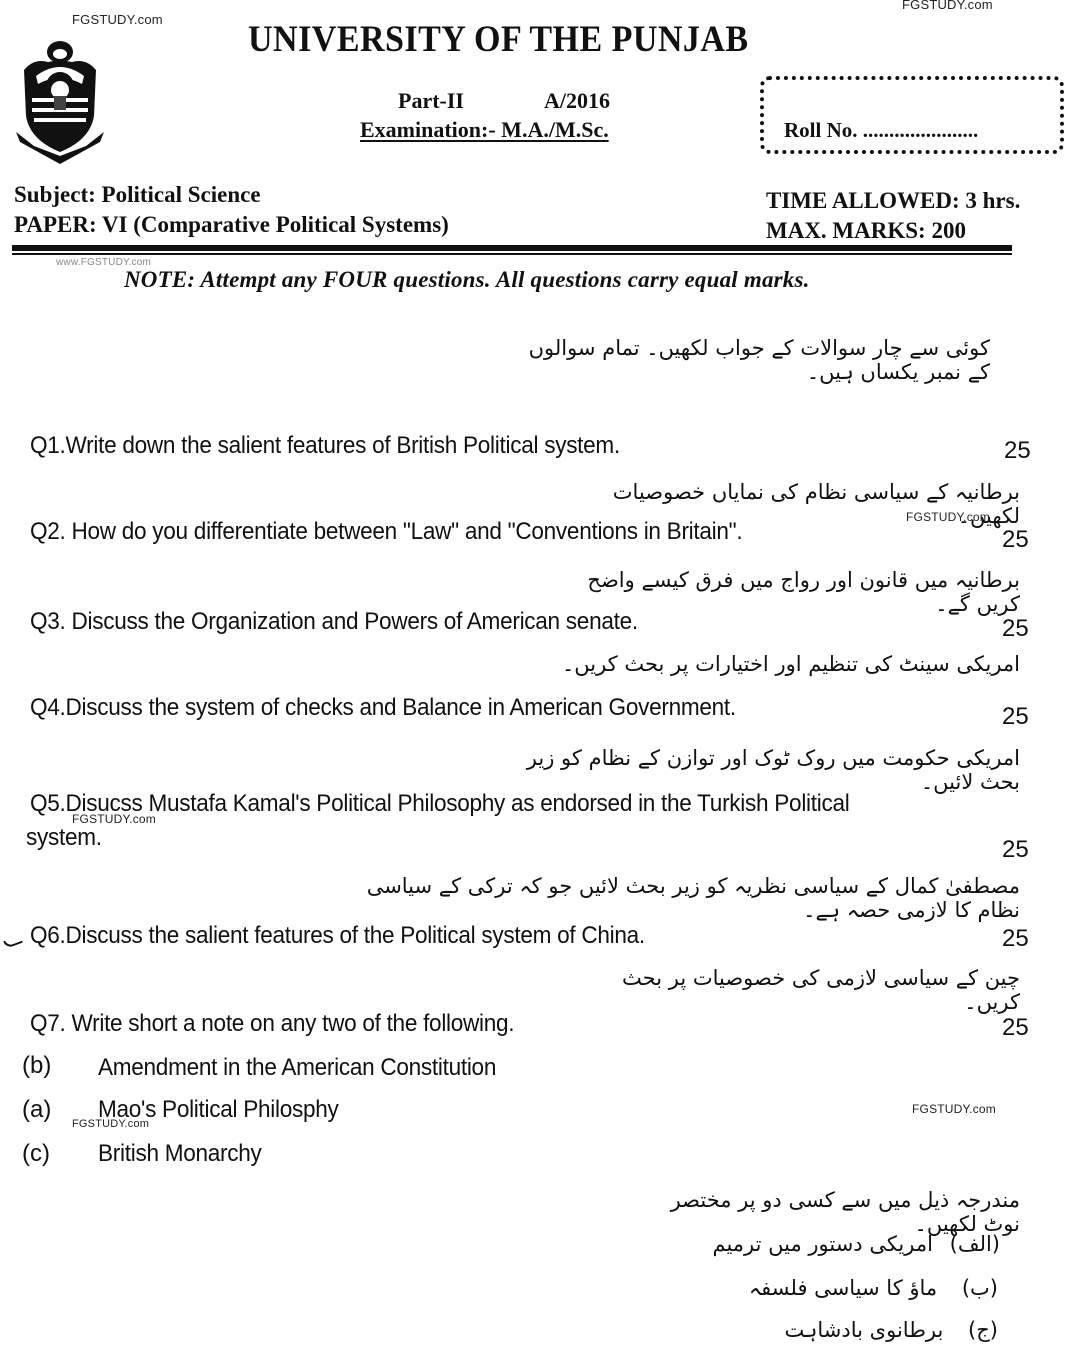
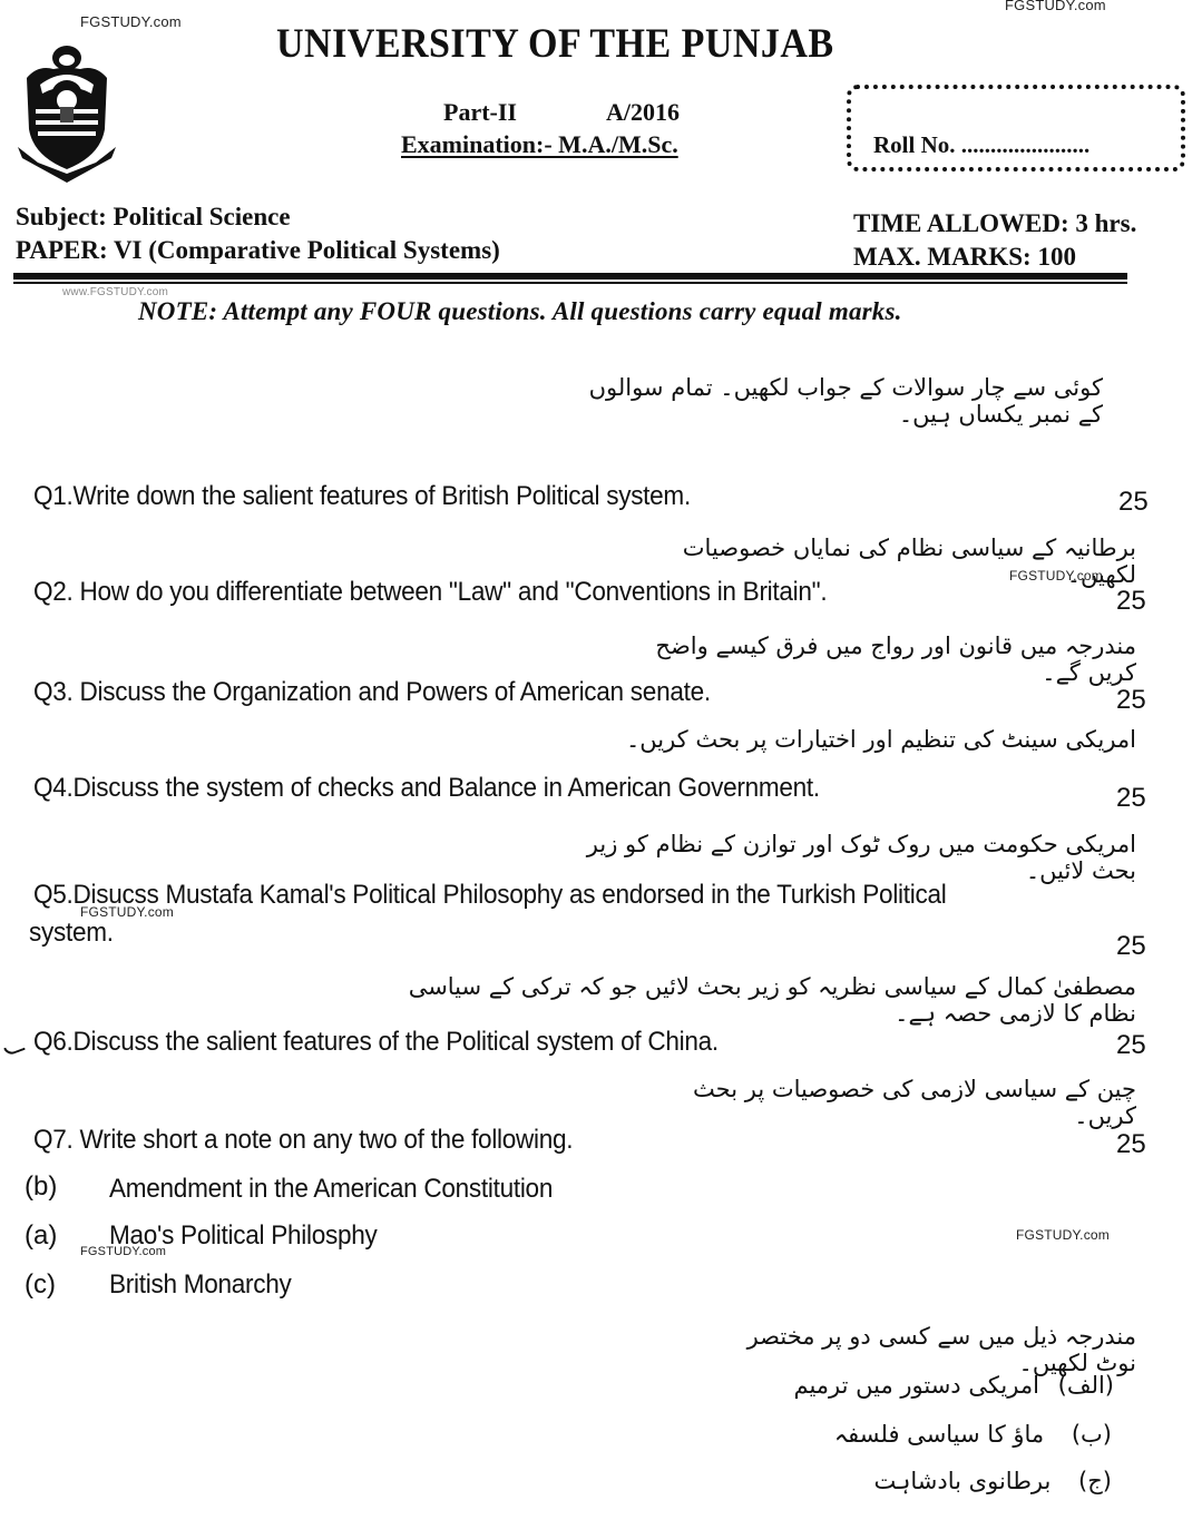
  FGSTUDY.com
  FGSTUDY.com
  UNIVERSITY OF THE PUNJAB
  Part-II
  A/2016
  Examination:- M.A./M.Sc.
  Roll No. ......................
  Subject: Political Science
  PAPER: VI (Comparative Political Systems)
  TIME ALLOWED: 3 hrs.
- MAX. MARKS: 200
+ MAX. MARKS: 100
  www.FGSTUDY.com
  NOTE: Attempt any FOUR questions. All questions carry equal marks.
  کوئی سے چار سوالات کے جواب لکھیں۔ تمام سوالوں کے نمبر یکساں ہیں۔
  Q1.Write down the salient features of British Political system.
  25
  برطانیہ کے سیاسی نظام کی نمایاں خصوصیات لکھیں۔
  FGSTUDY.com
  Q2. How do you differentiate between "Law" and "Conventions in Britain".
  25
- برطانیہ میں قانون اور رواج میں فرق کیسے واضح کریں گے۔
+ مندرجہ میں قانون اور رواج میں فرق کیسے واضح کریں گے۔
  Q3. Discuss the Organization and Powers of American senate.
  25
  امریکی سینٹ کی تنظیم اور اختیارات پر بحث کریں۔
  Q4.Discuss the system of checks and Balance in American Government.
  25
  امریکی حکومت میں روک ٹوک اور توازن کے نظام کو زیر بحث لائیں۔
  Q5.Disucss Mustafa Kamal's Political Philosophy as endorsed in the Turkish Political
  FGSTUDY.com
  system.
  25
  مصطفیٰ کمال کے سیاسی نظریہ کو زیر بحث لائیں جو کہ ترکی کے سیاسی نظام کا لازمی حصہ ہے۔
  Q6.Discuss the salient features of the Political system of China.
  25
  چین کے سیاسی لازمی کی خصوصیات پر بحث کریں۔
  Q7. Write short a note on any two of the following.
  25
  (b)
  Amendment in the American Constitution
  (a)
  Mao's Political Philosphy
  FGSTUDY.com
  FGSTUDY.com
  (c)
  British Monarchy
  مندرجہ ذیل میں سے کسی دو پر مختصر نوٹ لکھیں۔
  (الف) امریکی دستور میں ترمیم
  (ب) ماؤ کا سیاسی فلسفہ
  (ج) برطانوی بادشاہت
